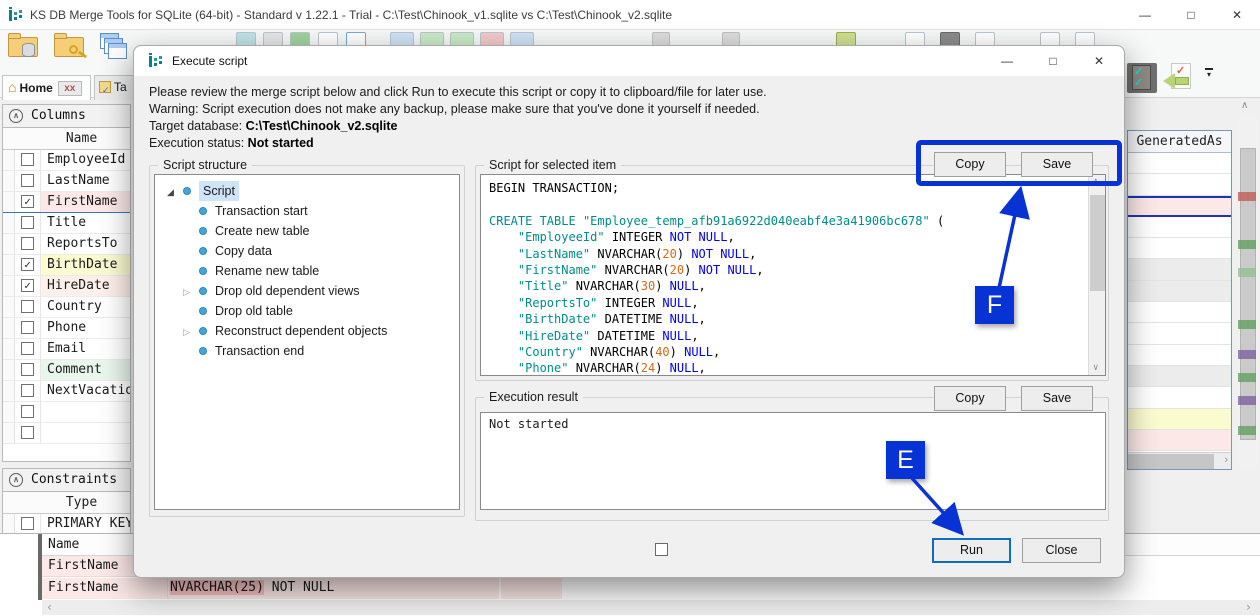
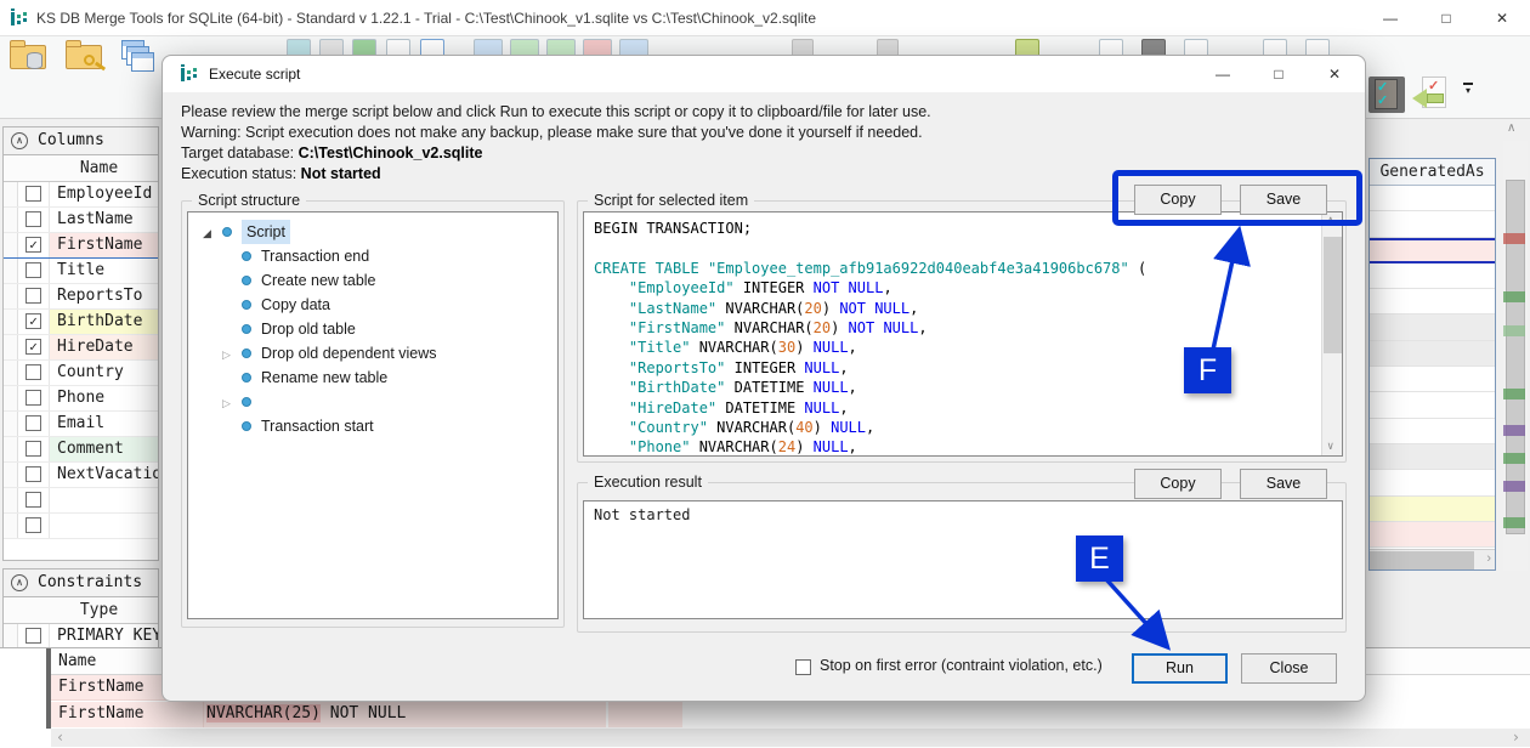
  KS DB Merge Tools for SQLite (64-bit) - Standard v 1.22.1 - Trial - C:\Test\Chinook_v1.sqlite vs C:\Test\Chinook_v2.sqlite
  —
  □
  ✕
  ✓
  ✓
  ✓
  ▾
- ⌂ Home xx
- Ta
  ∧
  Columns
  Name
  EmployeeId
  LastName
  ✓
  FirstName
  Title
  ReportsTo
  ✓
  BirthDate
  ✓
  HireDate
  Country
  Phone
  Email
  Comment
  NextVacatio
  ∧
  Constraints
  Type
  PRIMARY KEY
  GeneratedAs
  ›
  ∧
  Name
  FirstName
  FirstName
  NVARCHAR(25) NOT NULL
  ‹
  ›
  Execute script
  —
  □
  ✕
  Please review the merge script below and click Run to execute this script or copy it to clipboard/file for later use.
  Warning: Script execution does not make any backup, please make sure that you've done it yourself if needed.
  Target database: C:\Test\Chinook_v2.sqlite
  Execution status: Not started
  Script structure
  ◢
  Script
- Transaction start
+ Transaction end
  Create new table
  Copy data
- Rename new table
+ Drop old table
  ▷
  Drop old dependent views
- Drop old table
+ Rename new table
  ▷
- Reconstruct dependent objects
- Transaction end
+ Transaction start
  Script for selected item
  BEGIN TRANSACTION;
  CREATE TABLE "Employee_temp_afb91a6922d040eabf4e3a41906bc678" (
  "EmployeeId" INTEGER NOT NULL,
  "LastName" NVARCHAR(20) NOT NULL,
  "FirstName" NVARCHAR(20) NOT NULL,
  "Title" NVARCHAR(30) NULL,
  "ReportsTo" INTEGER NULL,
  "BirthDate" DATETIME NULL,
  "HireDate" DATETIME NULL,
  "Country" NVARCHAR(40) NULL,
  "Phone" NVARCHAR(24) NULL,
  ∧
  ∨
  Copy
  Save
  Execution result
  Not started
  Copy
  Save
+ Stop on first error (contraint violation, etc.)
  Run
  Close
  F
  E
